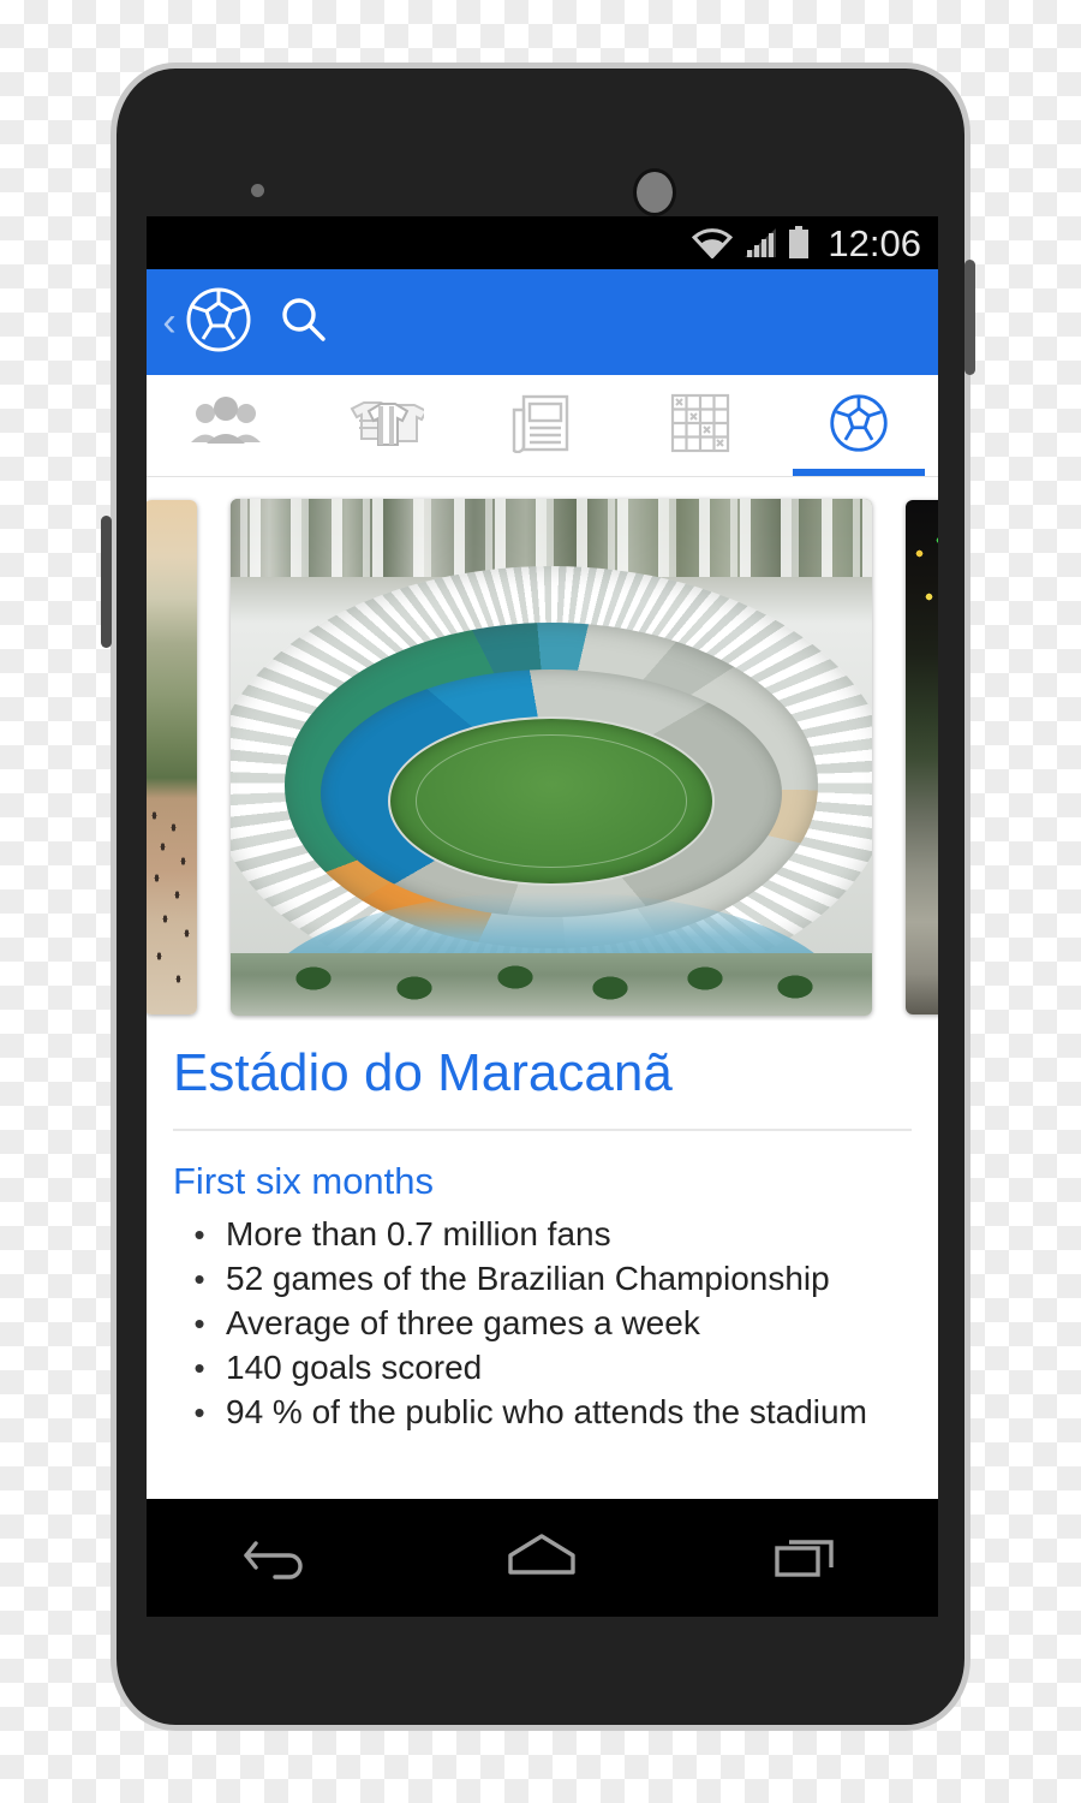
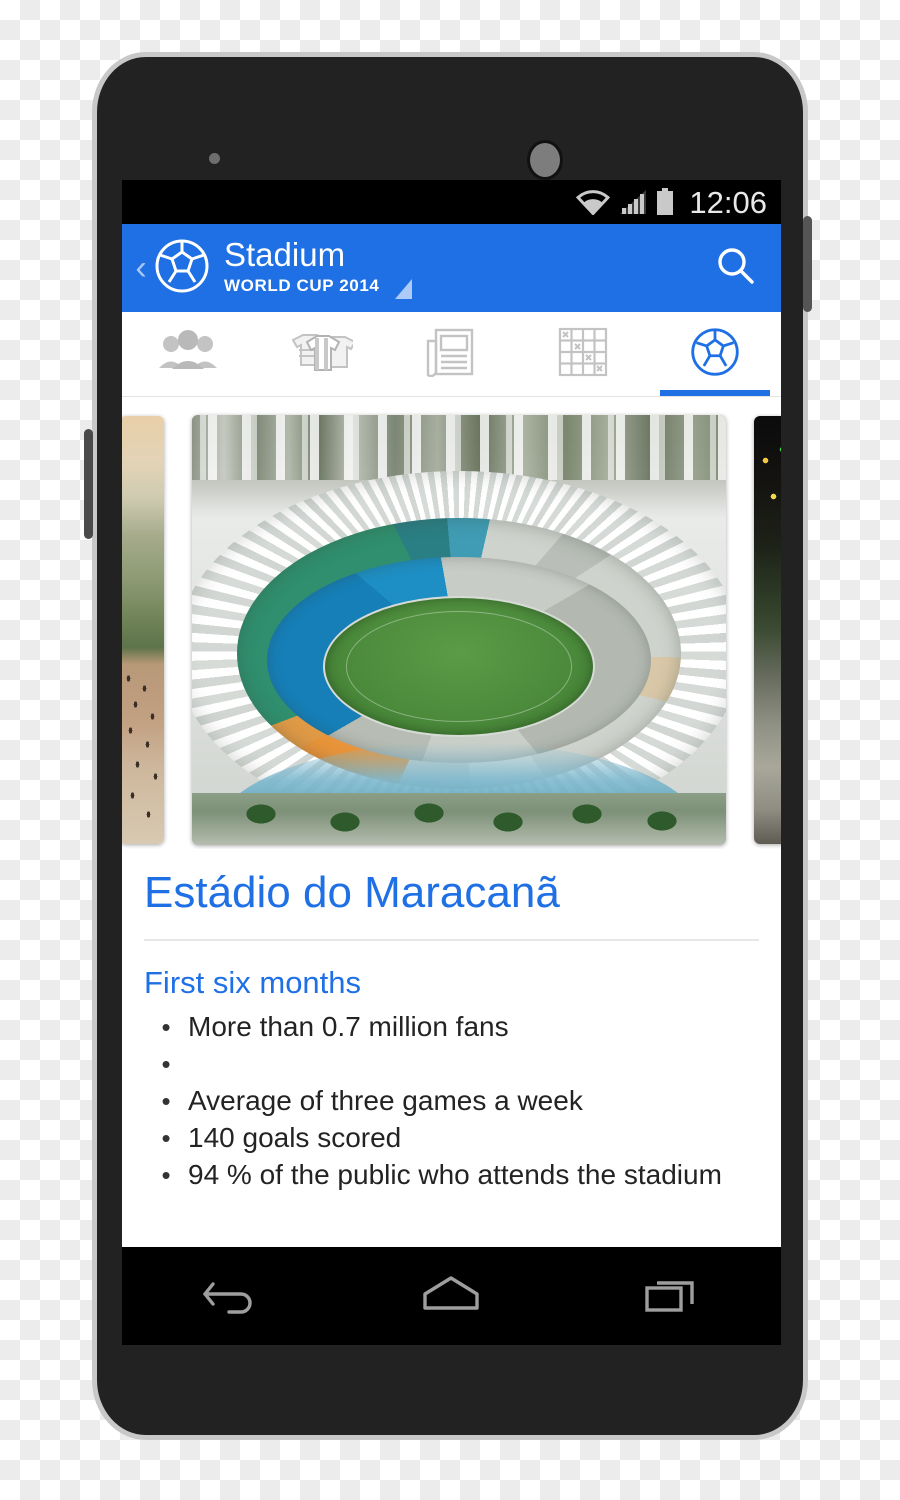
  12:06
  ‹
+ Stadium
+ WORLD CUP 2014
  Estádio do Maracanã
  First six months
  •
  More than 0.7 million fans
  •
- 52 games of the Brazilian Championship
  •
  Average of three games a week
  •
  140 goals scored
  •
  94 % of the public who attends the stadium
